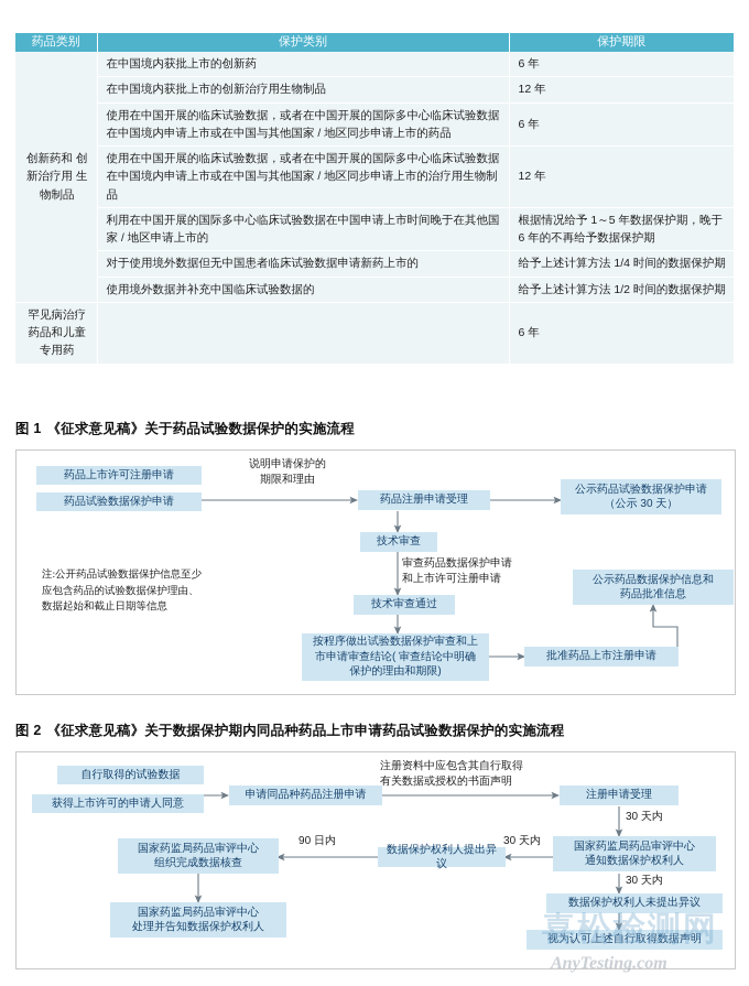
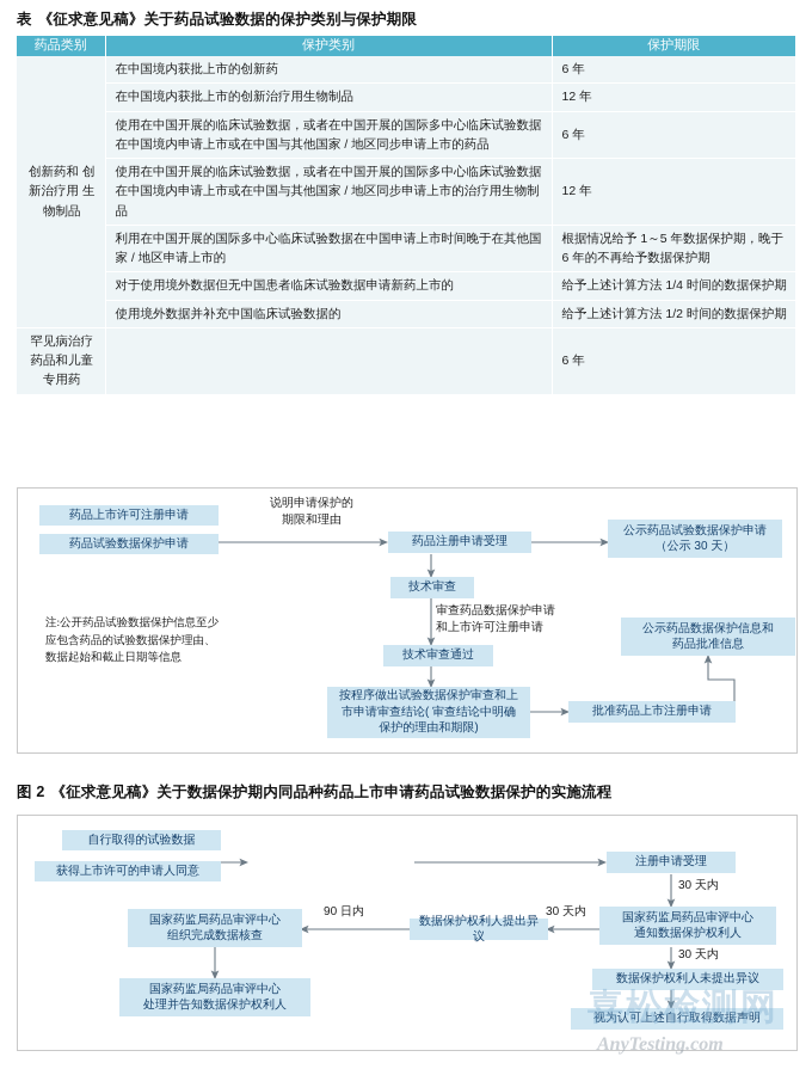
+ 表 《征求意见稿》关于药品试验数据的保护类别与保护期限
  药品类别	保护类别	保护期限
  创新药和 创新治疗用 生物制品	在中国境内获批上市的创新药	6 年
  在中国境内获批上市的创新治疗用生物制品	12 年
  使用在中国开展的临床试验数据，或者在中国开展的国际多中心临床试验数据在中国境内申请上市或在中国与其他国家 / 地区同步申请上市的药品	6 年
  使用在中国开展的临床试验数据，或者在中国开展的国际多中心临床试验数据在中国境内申请上市或在中国与其他国家 / 地区同步申请上市的治疗用生物制品	12 年
  利用在中国开展的国际多中心临床试验数据在中国申请上市时间晚于在其他国家 / 地区申请上市的	根据情况给予 1～5 年数据保护期，晚于 6 年的不再给予数据保护期
  对于使用境外数据但无中国患者临床试验数据申请新药上市的	给予上述计算方法 1/4 时间的数据保护期
  使用境外数据并补充中国临床试验数据的	给予上述计算方法 1/2 时间的数据保护期
  罕见病治疗 药品和儿童 专用药		6 年
- 图 1 《征求意见稿》关于药品试验数据保护的实施流程
  药品上市许可注册申请
  药品试验数据保护申请
  说明申请保护的
  期限和理由
  药品注册申请受理
  公示药品试验数据保护申请
  （公示 30 天）
  技术审查
  审查药品数据保护申请
  和上市许可注册申请
  技术审查通过
  按程序做出试验数据保护审查和上
  市申请审查结论( 审查结论中明确
  保护的理由和期限)
  批准药品上市注册申请
  公示药品数据保护信息和
  药品批准信息
  注:公开药品试验数据保护信息至少应包含药品的试验数据保护理由、数据起始和截止日期等信息
  图 2 《征求意见稿》关于数据保护期内同品种药品上市申请药品试验数据保护的实施流程
  自行取得的试验数据
  获得上市许可的申请人同意
- 申请同品种药品注册申请
- 注册资料中应包含其自行取得
- 有关数据或授权的书面声明
  注册申请受理
  30 天内
  国家药监局药品审评中心
  通知数据保护权利人
  30 天内
  数据保护权利人提出异议
  90 日内
  国家药监局药品审评中心
  组织完成数据核查
  国家药监局药品审评中心
  处理并告知数据保护权利人
  30 天内
  数据保护权利人未提出异议
  视为认可上述自行取得数据声明
  喜松检测网
  AnyTesting.com
